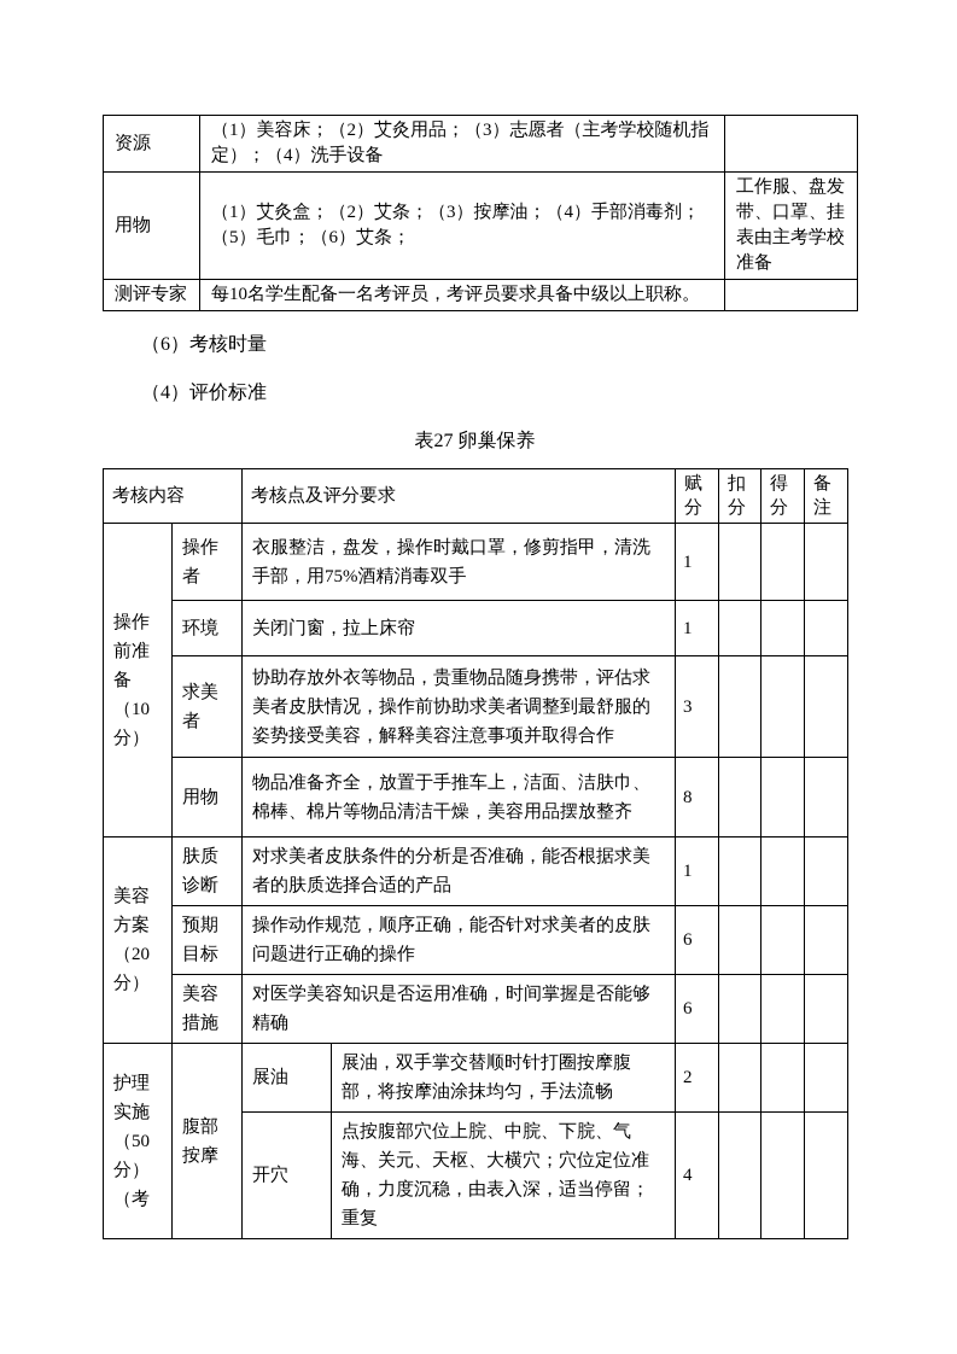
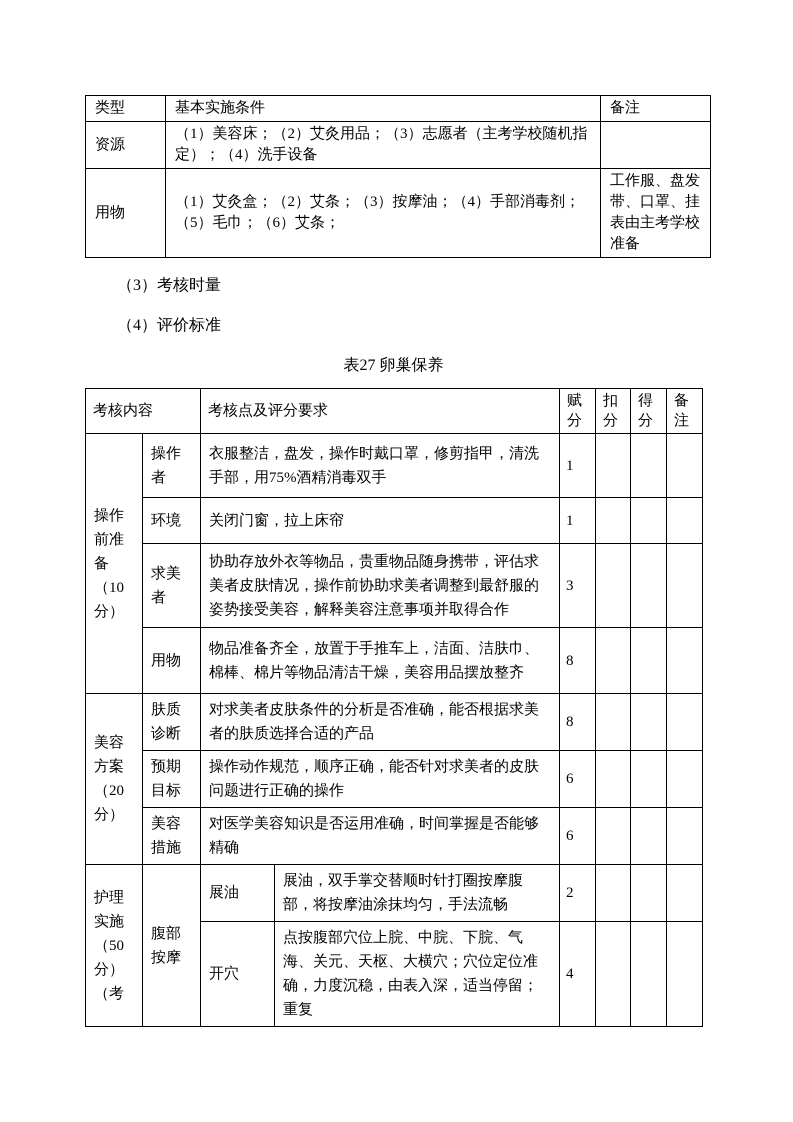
+ 类型	基本实施条件	备注
  资源	（1）美容床；（2）艾灸用品；（3）志愿者（主考学校随机指定）；（4）洗手设备
  用物	（1）艾灸盒；（2）艾条；（3）按摩油；（4）手部消毒剂；（5）毛巾；（6）艾条；	工作服、盘发带、口罩、挂表由主考学校准备
- 测评专家	每10名学生配备一名考评员，考评员要求具备中级以上职称。
- （6）考核时量
+ （3）考核时量
  （4）评价标准
  表27 卵巢保养
  考核内容	考核点及评分要求	赋分	扣分	得分	备注
  操作前准备（10分）	操作者	衣服整洁，盘发，操作时戴口罩，修剪指甲，清洗手部，用75%酒精消毒双手	1
  环境	关闭门窗，拉上床帘	1
  求美者	协助存放外衣等物品，贵重物品随身携带，评估求美者皮肤情况，操作前协助求美者调整到最舒服的姿势接受美容，解释美容注意事项并取得合作	3
  用物	物品准备齐全，放置于手推车上，洁面、洁肤巾、棉棒、棉片等物品清洁干燥，美容用品摆放整齐	8
- 美容方案（20分）	肤质诊断	对求美者皮肤条件的分析是否准确，能否根据求美者的肤质选择合适的产品	1
+ 美容方案（20分）	肤质诊断	对求美者皮肤条件的分析是否准确，能否根据求美者的肤质选择合适的产品	8
  预期目标	操作动作规范，顺序正确，能否针对求美者的皮肤问题进行正确的操作	6
  美容措施	对医学美容知识是否运用准确，时间掌握是否能够精确	6
  护理实施（50分）（考	腹部按摩	展油	展油，双手掌交替顺时针打圈按摩腹部，将按摩油涂抹均匀，手法流畅	2
  开穴	点按腹部穴位上脘、中脘、下脘、气海、关元、天枢、大横穴；穴位定位准确，力度沉稳，由表入深，适当停留；重复	4
